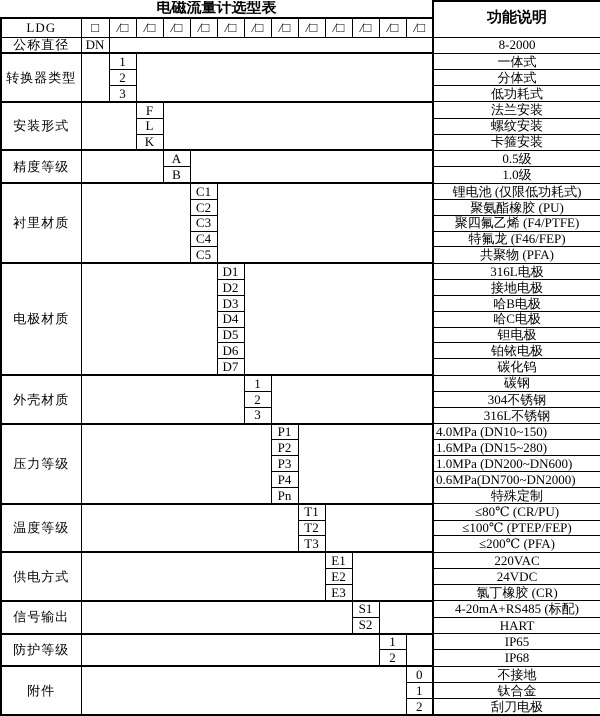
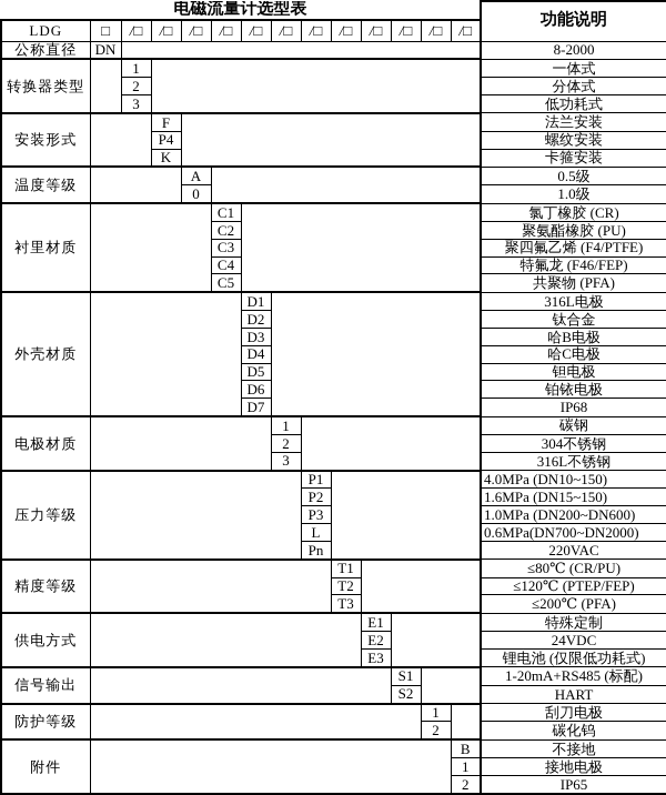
  电磁流量计选型表	功能说明
  LDG	□	/□	/□	/□	/□	/□	/□	/□	/□	/□	/□	/□	/□
  公称直径	DN		8-2000
  转换器类型		1		一体式
  2	分体式
  3	低功耗式
  安装形式		F		法兰安装
- L	螺纹安装
+ P4	螺纹安装
  K	卡箍安装
- 精度等级		A		0.5级
+ 温度等级		A		0.5级
- B	1.0级
+ 0	1.0级
- 衬里材质		C1		锂电池 (仅限低功耗式)
+ 衬里材质		C1		氯丁橡胶 (CR)
  C2	聚氨酯橡胶 (PU)
  C3	聚四氟乙烯 (F4/PTFE)
  C4	特氟龙 (F46/FEP)
  C5	共聚物 (PFA)
- 电极材质		D1		316L电极
+ 外壳材质		D1		316L电极
- D2	接地电极
+ D2	钛合金
  D3	哈B电极
  D4	哈C电极
  D5	钽电极
  D6	铂铱电极
- D7	碳化钨
+ D7	IP68
- 外壳材质		1		碳钢
+ 电极材质		1		碳钢
  2	304不锈钢
  3	316L不锈钢
  压力等级		P1		4.0MPa (DN10~150)
- P2	1.6MPa (DN15~280)
+ P2	1.6MPa (DN15~150)
  P3	1.0MPa (DN200~DN600)
- P4	0.6MPa(DN700~DN2000)
+ L	0.6MPa(DN700~DN2000)
- Pn	特殊定制
+ Pn	220VAC
- 温度等级		T1		≤80℃ (CR/PU)
+ 精度等级		T1		≤80℃ (CR/PU)
- T2	≤100℃ (PTEP/FEP)
+ T2	≤120℃ (PTEP/FEP)
  T3	≤200℃ (PFA)
- 供电方式		E1		220VAC
+ 供电方式		E1		特殊定制
  E2	24VDC
- E3	氯丁橡胶 (CR)
+ E3	锂电池 (仅限低功耗式)
- 信号输出		S1		4-20mA+RS485 (标配)
+ 信号输出		S1		1-20mA+RS485 (标配)
  S2	HART
- 防护等级		1		IP65
+ 防护等级		1		刮刀电极
- 2	IP68
+ 2	碳化钨
- 附件		0	不接地
+ 附件		B	不接地
- 1	钛合金
+ 1	接地电极
- 2	刮刀电极
+ 2	IP65
